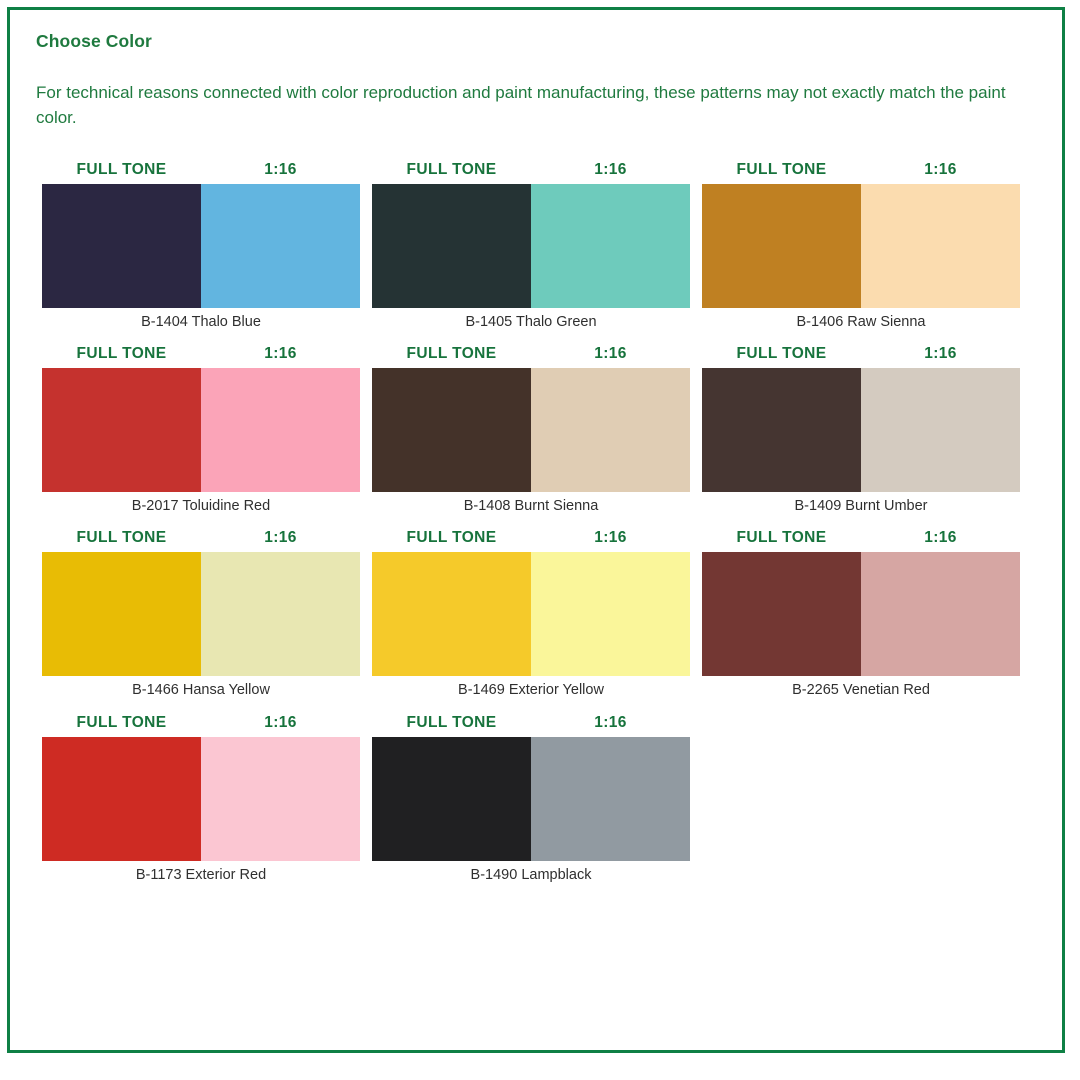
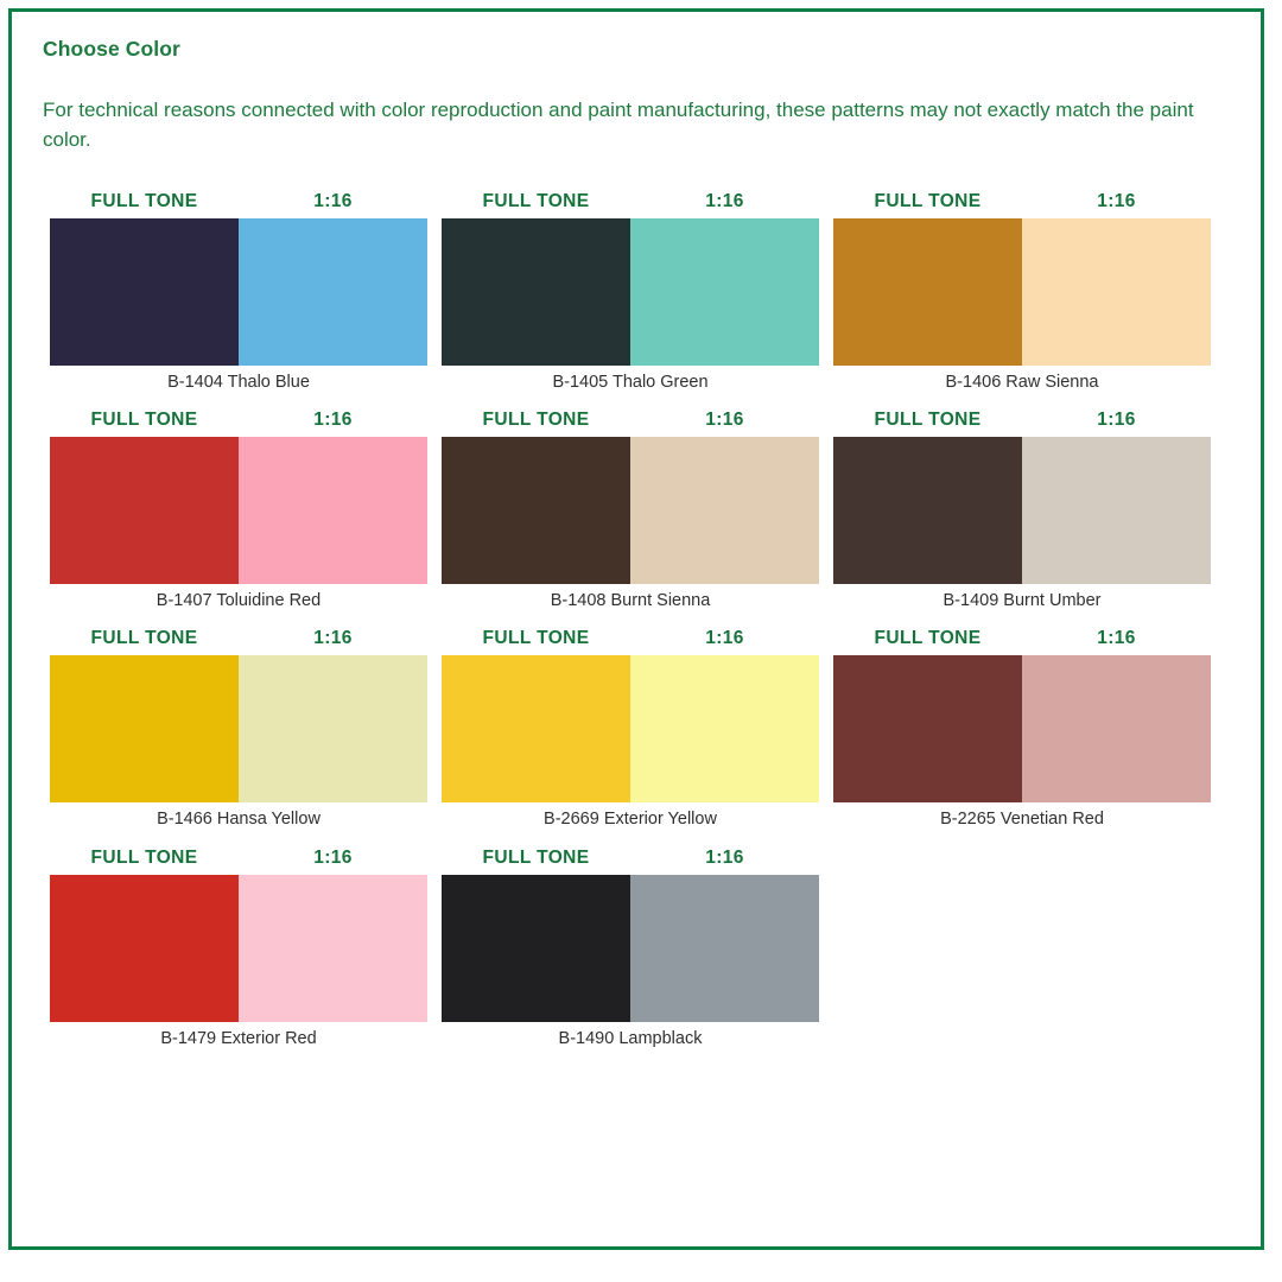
  Choose Color
  For technical reasons connected with color reproduction and paint manufacturing, these patterns may not exactly match the paint color.
  FULL TONE
  1:16
  B-1404 Thalo Blue
  FULL TONE
  1:16
  B-1405 Thalo Green
  FULL TONE
  1:16
  B-1406 Raw Sienna
  FULL TONE
  1:16
- B-2017 Toluidine Red
+ B-1407 Toluidine Red
  FULL TONE
  1:16
  B-1408 Burnt Sienna
  FULL TONE
  1:16
  B-1409 Burnt Umber
  FULL TONE
  1:16
  B-1466 Hansa Yellow
  FULL TONE
  1:16
- B-1469 Exterior Yellow
+ B-2669 Exterior Yellow
  FULL TONE
  1:16
  B-2265 Venetian Red
  FULL TONE
  1:16
- B-1173 Exterior Red
+ B-1479 Exterior Red
  FULL TONE
  1:16
  B-1490 Lampblack
